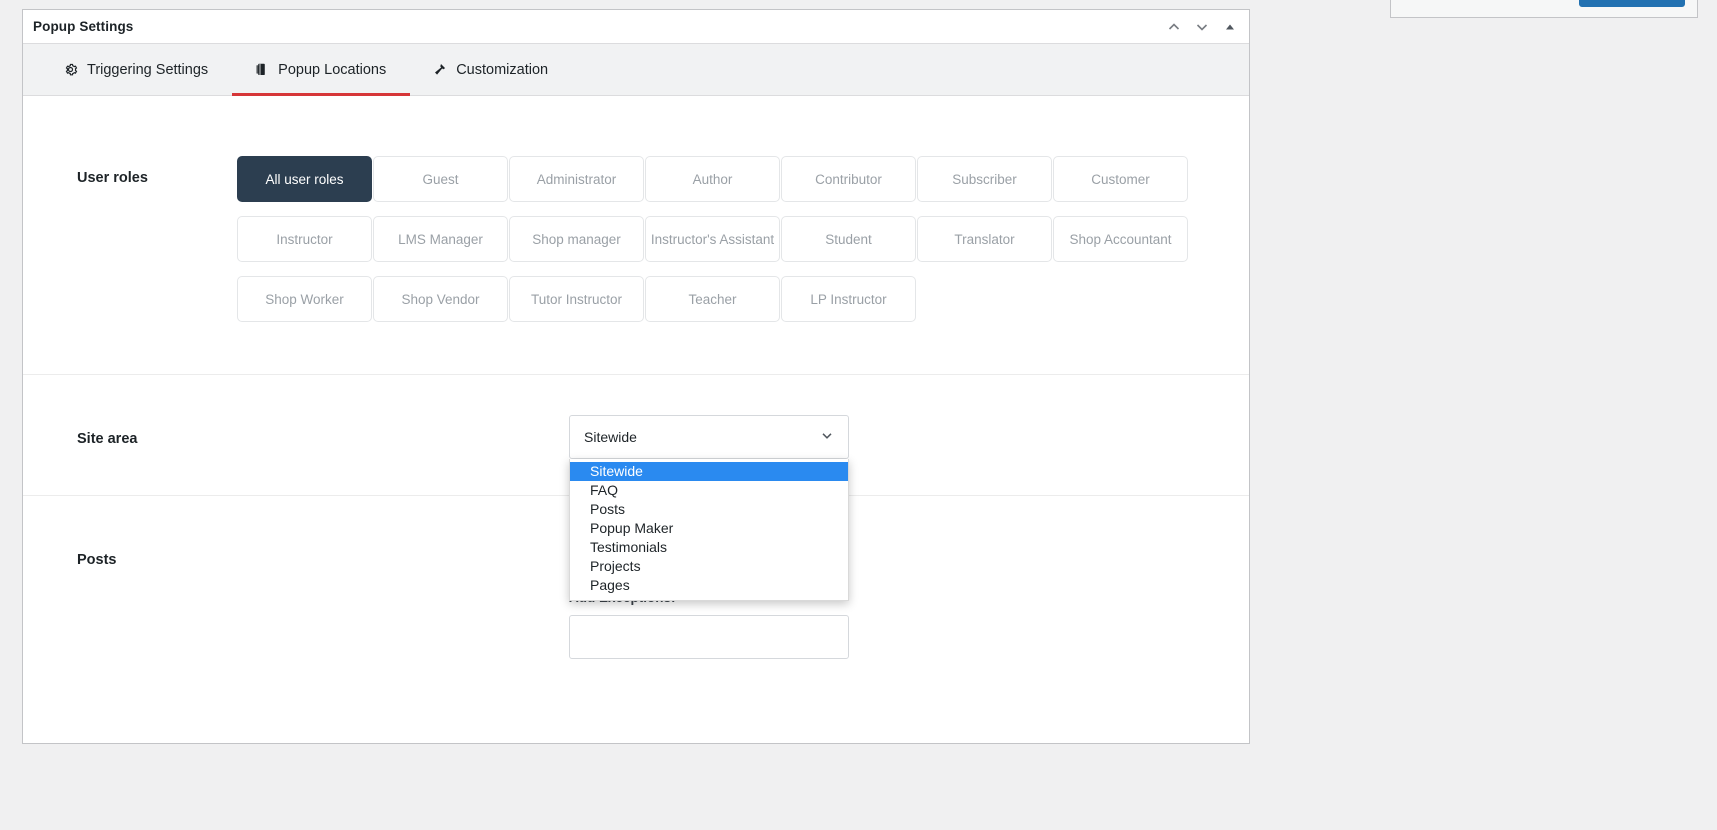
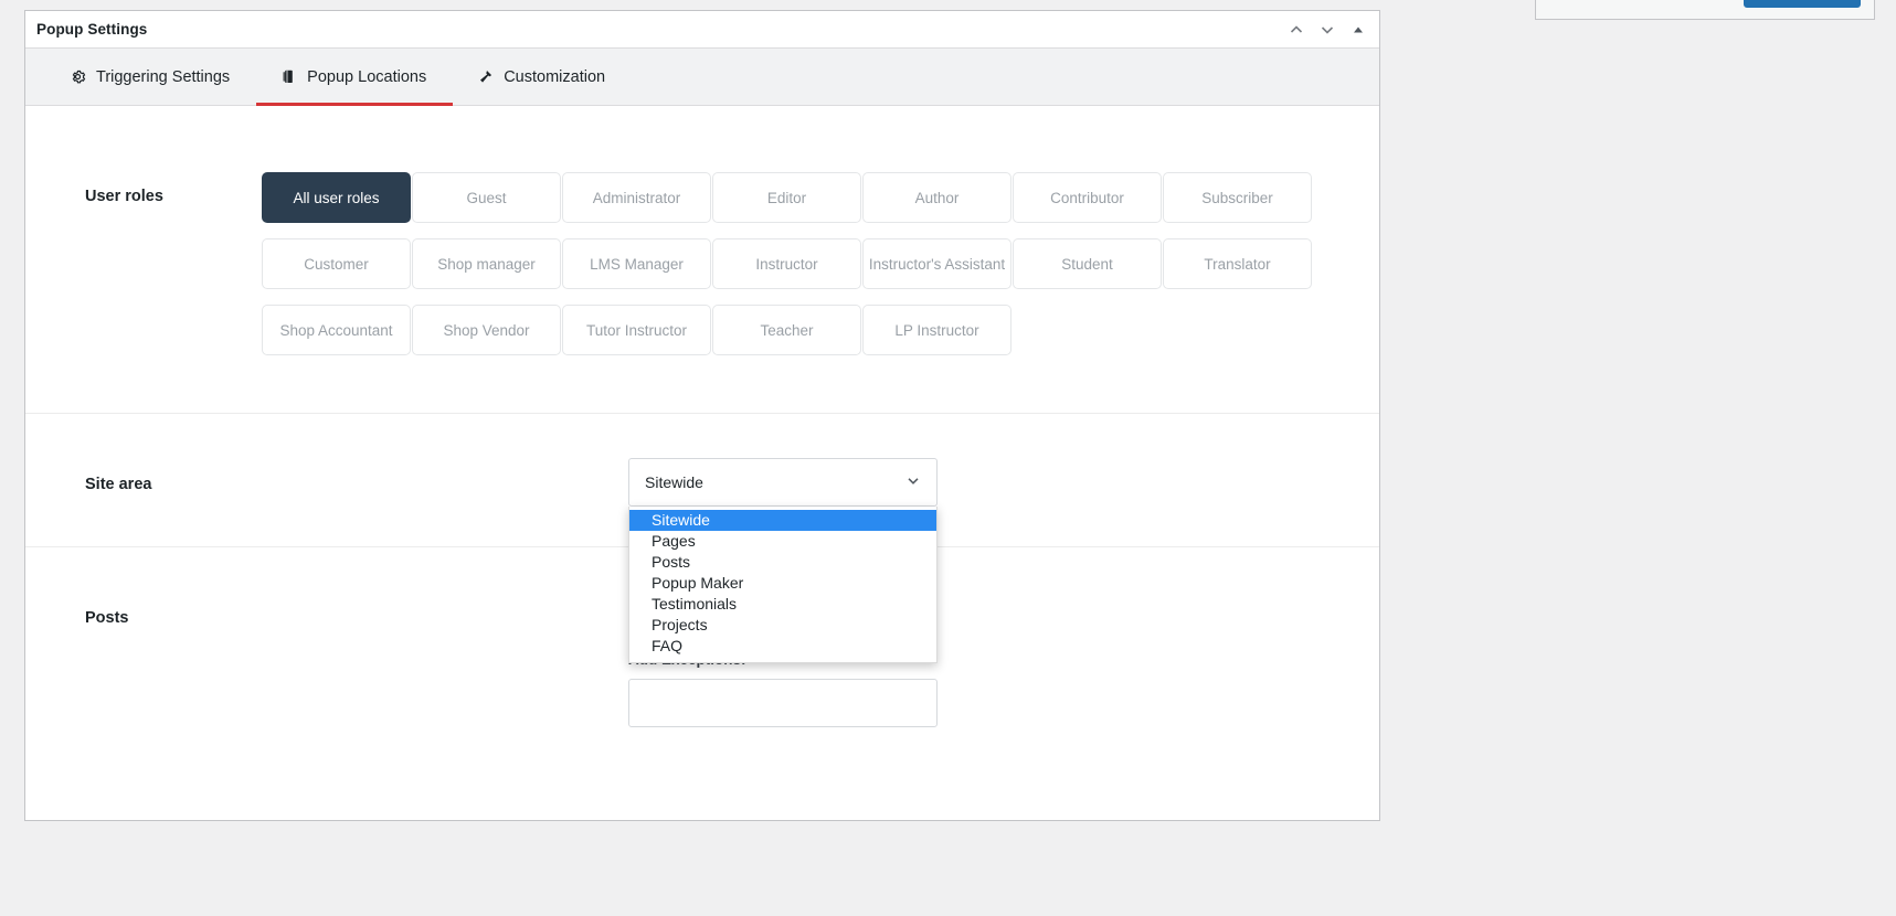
  Popup Settings
  Triggering Settings
  Popup Locations
  Customization
  User roles
  All user roles
  Guest
  Administrator
+ Editor
  Author
  Contributor
  Subscriber
  Customer
- Instructor
+ Shop manager
  LMS Manager
- Shop manager
+ Instructor
  Instructor's Assistant
  Student
  Translator
  Shop Accountant
- Shop Worker
  Shop Vendor
  Tutor Instructor
  Teacher
  LP Instructor
  Site area
  Sitewide
  Sitewide
- FAQ
+ Pages
  Posts
  Popup Maker
  Testimonials
  Projects
- Pages
+ FAQ
  Posts
